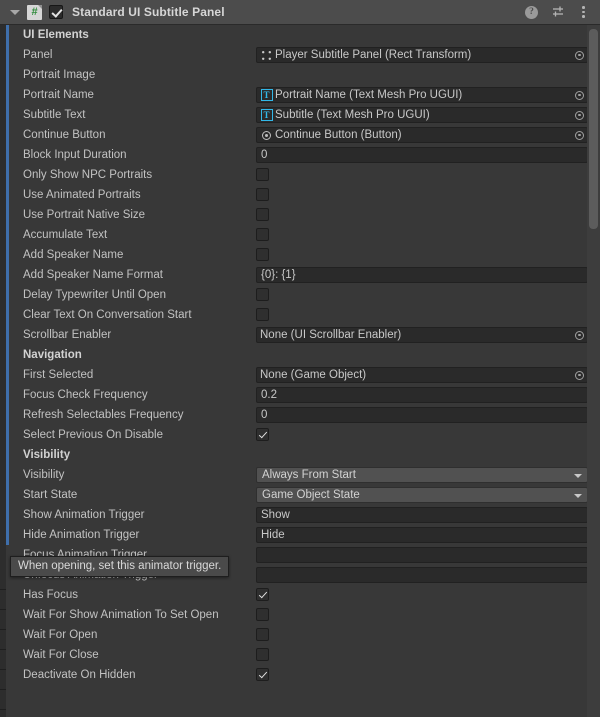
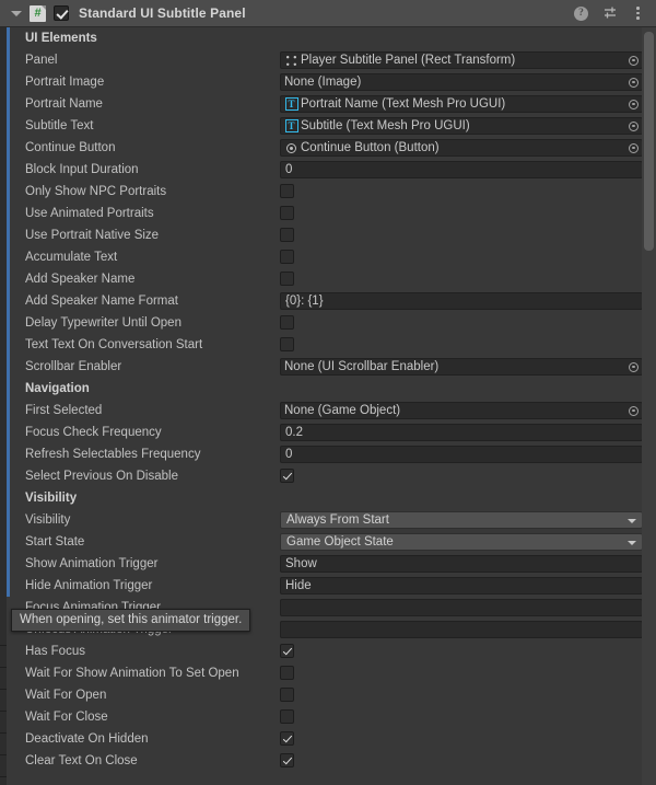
  #
  Standard UI Subtitle Panel
  ?
  UI Elements
  Panel
  Player Subtitle Panel (Rect Transform)
  Portrait Image
+ None (Image)
  Portrait Name
  T
  Portrait Name (Text Mesh Pro UGUI)
  Subtitle Text
  T
  Subtitle (Text Mesh Pro UGUI)
  Continue Button
  Continue Button (Button)
  Block Input Duration
  0
  Only Show NPC Portraits
  Use Animated Portraits
  Use Portrait Native Size
  Accumulate Text
  Add Speaker Name
  Add Speaker Name Format
  {0}: {1}
  Delay Typewriter Until Open
- Clear Text On Conversation Start
+ Text Text On Conversation Start
  Scrollbar Enabler
  None (UI Scrollbar Enabler)
  Navigation
  First Selected
  None (Game Object)
  Focus Check Frequency
  0.2
  Refresh Selectables Frequency
  0
  Select Previous On Disable
  Visibility
  Visibility
  Always From Start
  Start State
  Game Object State
  Show Animation Trigger
  Show
  Hide Animation Trigger
  Hide
  Focus Animation Trigger
  Has Focus
  Wait For Show Animation To Set Open
  Wait For Open
  Wait For Close
  Deactivate On Hidden
+ Clear Text On Close
  When opening, set this animator trigger.
